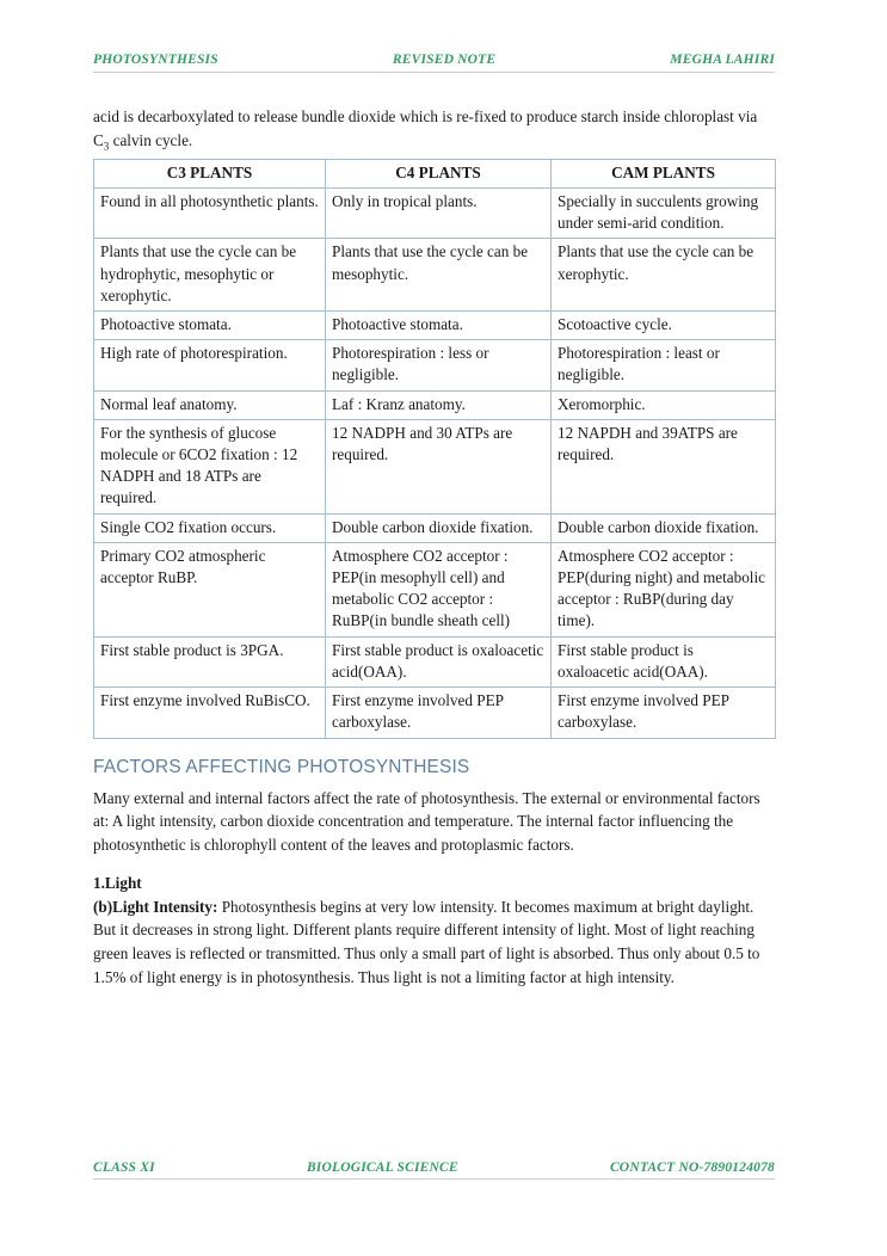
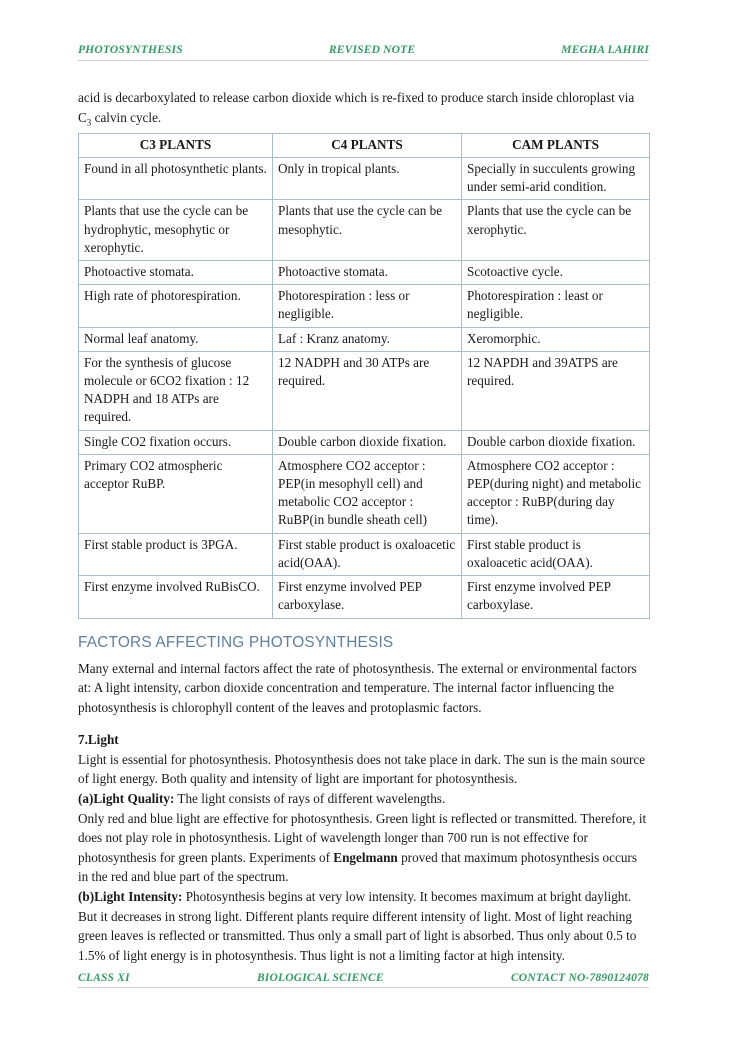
  PHOTOSYNTHESIS
  REVISED NOTE
  MEGHA LAHIRI
- acid is decarboxylated to release bundle dioxide which is re-fixed to produce starch inside chloroplast via C3 calvin cycle.
+ acid is decarboxylated to release carbon dioxide which is re-fixed to produce starch inside chloroplast via C3 calvin cycle.
  C3 PLANTS	C4 PLANTS	CAM PLANTS
  Found in all photosynthetic plants.	Only in tropical plants.	Specially in succulents growing under semi-arid condition.
  Plants that use the cycle can be hydrophytic, mesophytic or xerophytic.	Plants that use the cycle can be mesophytic.	Plants that use the cycle can be xerophytic.
  Photoactive stomata.	Photoactive stomata.	Scotoactive cycle.
  High rate of photorespiration.	Photorespiration : less or negligible.	Photorespiration : least or negligible.
  Normal leaf anatomy.	Laf : Kranz anatomy.	Xeromorphic.
  For the synthesis of glucose molecule or 6CO2 fixation : 12 NADPH and 18 ATPs are required.	12 NADPH and 30 ATPs are required.	12 NAPDH and 39ATPS are required.
  Single CO2 fixation occurs.	Double carbon dioxide fixation.	Double carbon dioxide fixation.
  Primary CO2 atmospheric acceptor RuBP.	Atmosphere CO2 acceptor : PEP(in mesophyll cell) and metabolic CO2 acceptor : RuBP(in bundle sheath cell)	Atmosphere CO2 acceptor : PEP(during night) and metabolic acceptor : RuBP(during day time).
  First stable product is 3PGA.	First stable product is oxaloacetic acid(OAA).	First stable product is oxaloacetic acid(OAA).
  First enzyme involved RuBisCO.	First enzyme involved PEP carboxylase.	First enzyme involved PEP carboxylase.
  FACTORS AFFECTING PHOTOSYNTHESIS
- Many external and internal factors affect the rate of photosynthesis. The external or environmental factors at: A light intensity, carbon dioxide concentration and temperature. The internal factor influencing the photosynthetic is chlorophyll content of the leaves and protoplasmic factors.
+ Many external and internal factors affect the rate of photosynthesis. The external or environmental factors at: A light intensity, carbon dioxide concentration and temperature. The internal factor influencing the photosynthesis is chlorophyll content of the leaves and protoplasmic factors.
- 1.Light
+ 7.Light
+ Light is essential for photosynthesis. Photosynthesis does not take place in dark. The sun is the main source of light energy. Both quality and intensity of light are important for photosynthesis.
+ (a)Light Quality: The light consists of rays of different wavelengths.
+ Only red and blue light are effective for photosynthesis. Green light is reflected or transmitted. Therefore, it does not play role in photosynthesis. Light of wavelength longer than 700 run is not effective for photosynthesis for green plants. Experiments of Engelmann proved that maximum photosynthesis occurs in the red and blue part of the spectrum.
  (b)Light Intensity: Photosynthesis begins at very low intensity. It becomes maximum at bright daylight. But it decreases in strong light. Different plants require different intensity of light. Most of light reaching green leaves is reflected or transmitted. Thus only a small part of light is absorbed. Thus only about 0.5 to 1.5% of light energy is in photosynthesis. Thus light is not a limiting factor at high intensity.
  CLASS XI
  BIOLOGICAL SCIENCE
  CONTACT NO-7890124078
